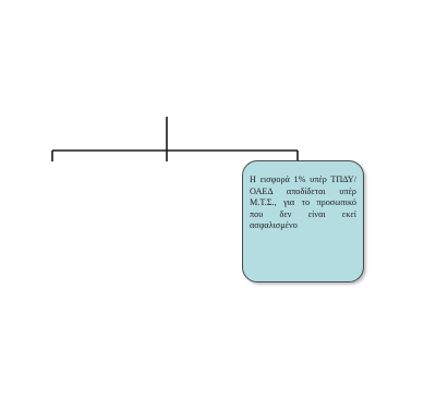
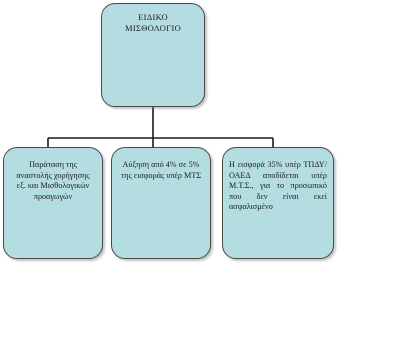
+ ΕΙΔΙΚΟ
+ ΜΙΣΘΟΛΟΓΙΟ
+ Παράταση της αναστολής χορήγησης εξ. και Μισθολογικών προαγωγών
+ Αύξηση από 4% σε 5% της εισφοράς υπέρ ΜΤΣ
- Η εισφορά 1% υπέρ ΤΠΔΥ/ΟΑΕΔ αποδίδεται υπέρ Μ.Τ.Σ., για το προσωπικό που δεν είναι εκεί ασφαλισμένο
+ Η εισφορά 35% υπέρ ΤΠΔΥ/ΟΑΕΔ αποδίδεται υπέρ Μ.Τ.Σ., για το προσωπικό που δεν είναι εκεί ασφαλισμένο
